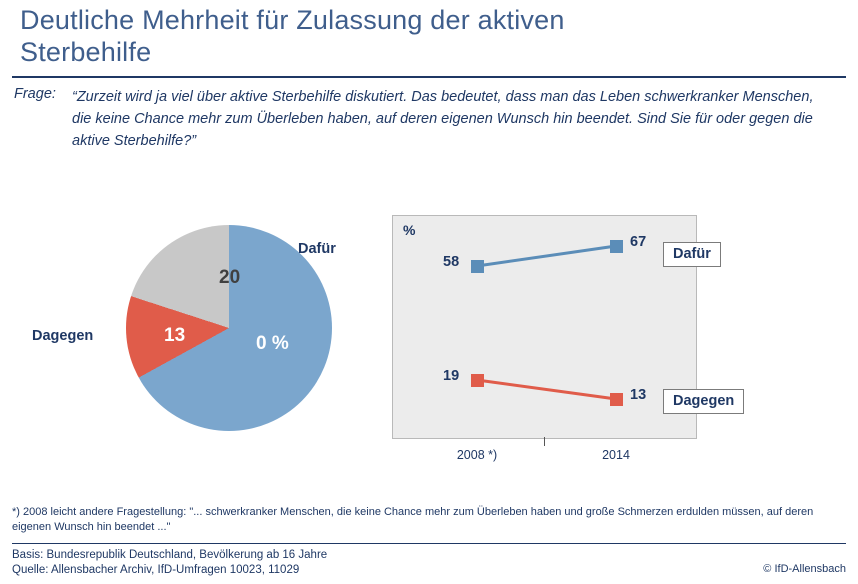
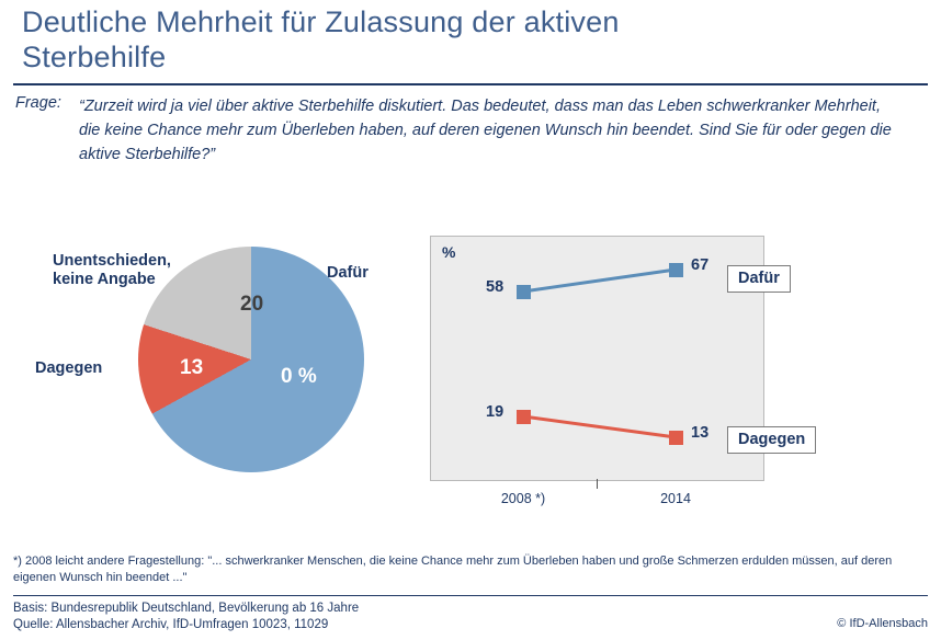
  Deutliche Mehrheit für Zulassung der aktiven Sterbehilfe
  Frage:
- “Zurzeit wird ja viel über aktive Sterbehilfe diskutiert. Das bedeutet, dass man das Leben schwerkranker Menschen, die keine Chance mehr zum Überleben haben, auf deren eigenen Wunsch hin beendet. Sind Sie für oder gegen die aktive Sterbehilfe?”
+ “Zurzeit wird ja viel über aktive Sterbehilfe diskutiert. Das bedeutet, dass man das Leben schwerkranker Mehrheit, die keine Chance mehr zum Überleben haben, auf deren eigenen Wunsch hin beendet. Sind Sie für oder gegen die aktive Sterbehilfe?”
  Dafür
  Dagegen
+ Unentschieden,
+ keine Angabe
  0 %
  13
  20
  %
  58
  67
  19
  13
  2008 *)
  2014
  Dafür
  Dagegen
  *) 2008 leicht andere Fragestellung: "... schwerkranker Menschen, die keine Chance mehr zum Überleben haben und große Schmerzen erdulden müssen, auf deren eigenen Wunsch hin beendet ..."
  Basis: Bundesrepublik Deutschland, Bevölkerung ab 16 Jahre
  Quelle: Allensbacher Archiv, IfD-Umfragen 10023, 11029
  © IfD-Allensbach
